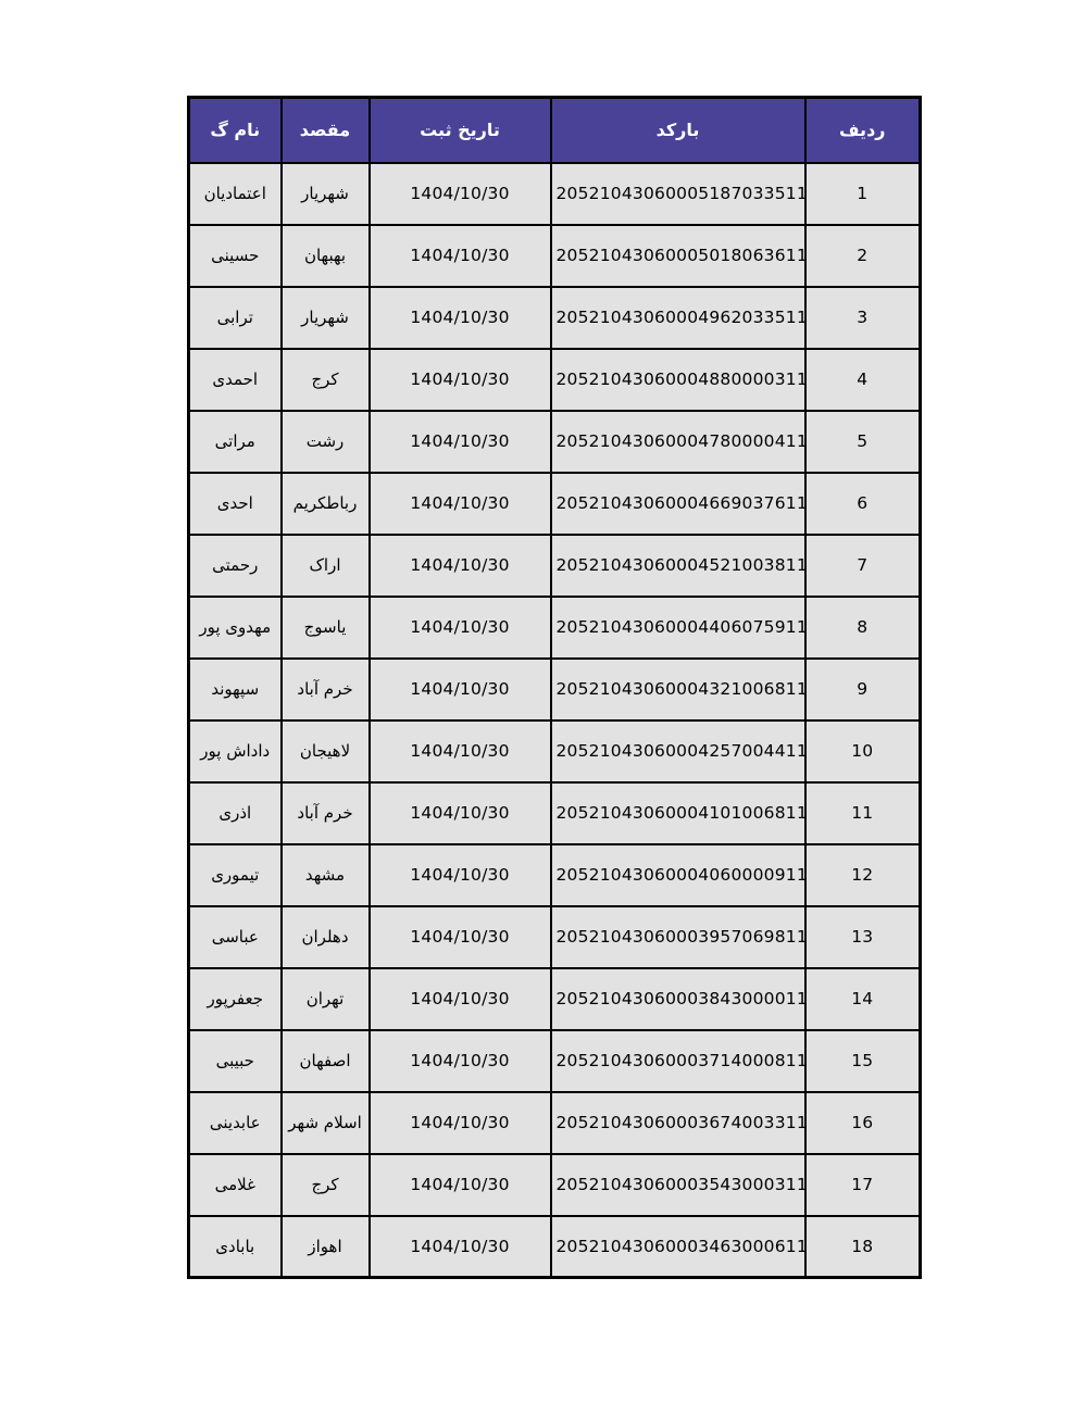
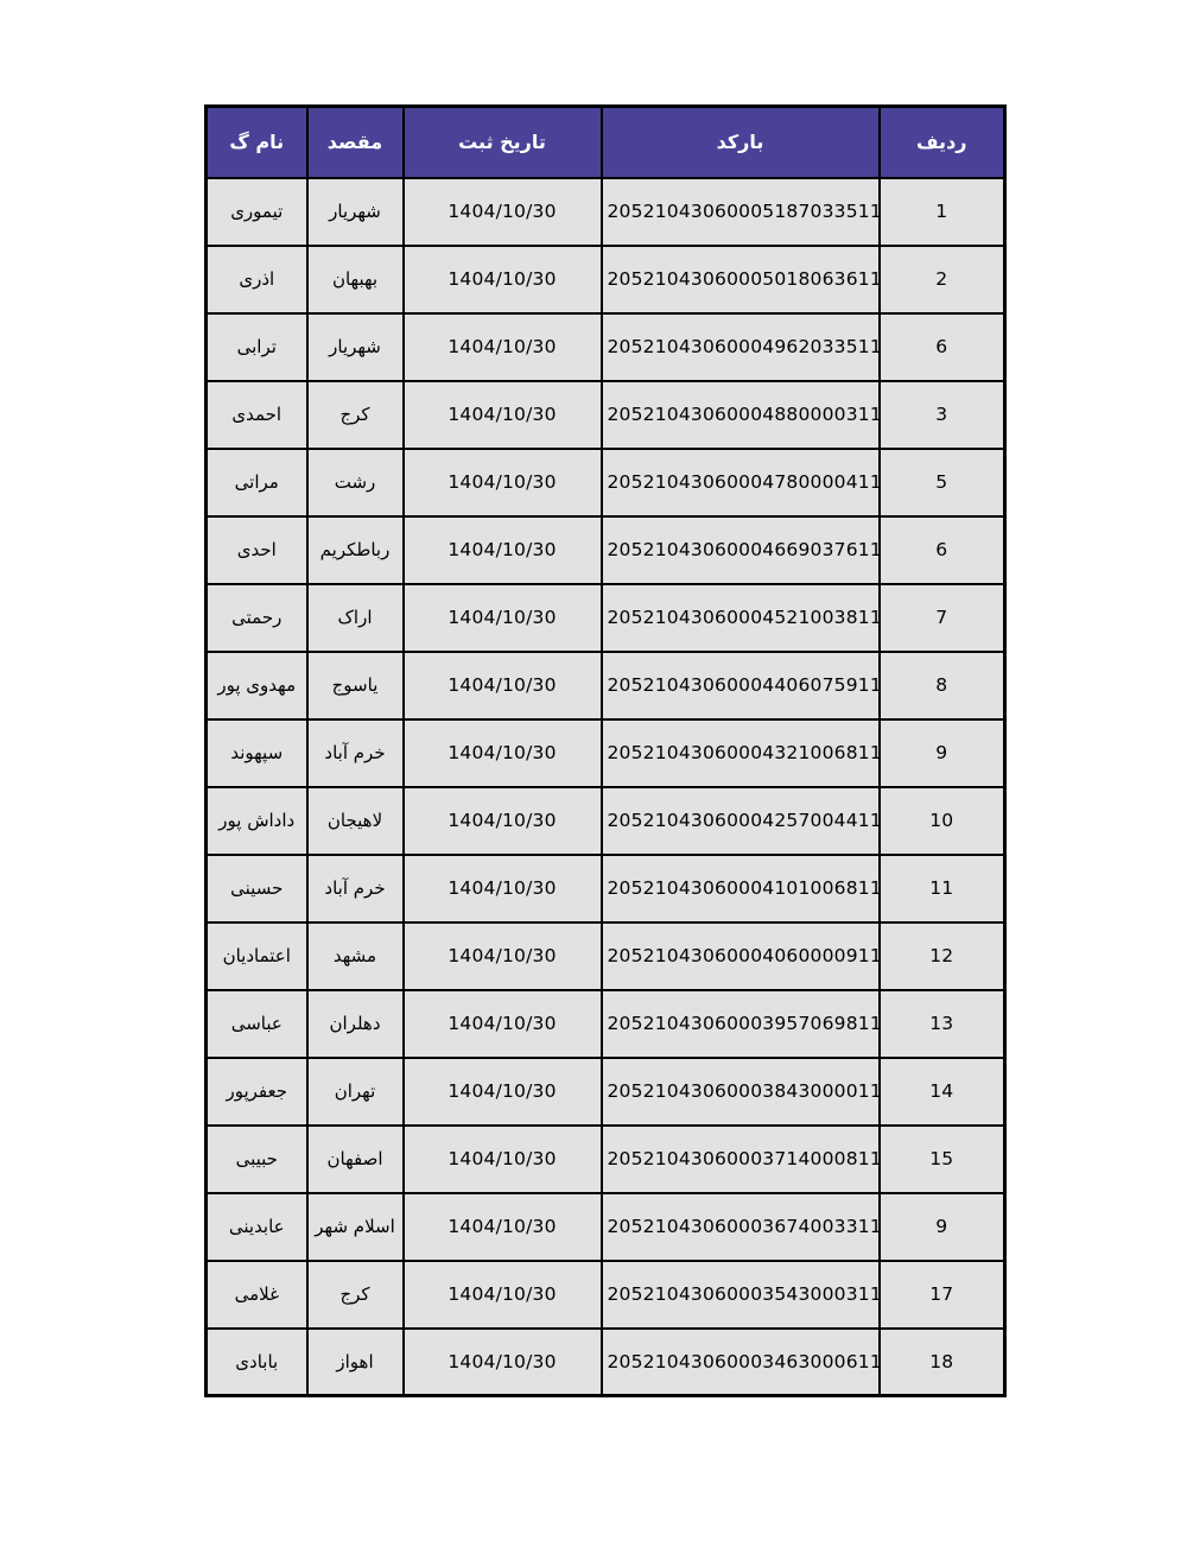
  ردیف	بارکد	تاریخ ثبت	مقصد	نام گ
- 1	20521043060005187033511	1404/10/30	شهریار	اعتمادیان
+ 1	20521043060005187033511	1404/10/30	شهریار	تیموری
- 2	20521043060005018063611	1404/10/30	بهبهان	حسینی
+ 2	20521043060005018063611	1404/10/30	بهبهان	اذری
- 3	20521043060004962033511	1404/10/30	شهریار	ترابی
+ 6	20521043060004962033511	1404/10/30	شهریار	ترابی
- 4	20521043060004880000311	1404/10/30	کرج	احمدی
+ 3	20521043060004880000311	1404/10/30	کرج	احمدی
  5	20521043060004780000411	1404/10/30	رشت	مراتی
  6	20521043060004669037611	1404/10/30	رباطکریم	احدی
  7	20521043060004521003811	1404/10/30	اراک	رحمتی
  8	20521043060004406075911	1404/10/30	یاسوج	مهدوی پور
  9	20521043060004321006811	1404/10/30	خرم آباد	سپهوند
  10	20521043060004257004411	1404/10/30	لاهیجان	داداش پور
- 11	20521043060004101006811	1404/10/30	خرم آباد	اذری
+ 11	20521043060004101006811	1404/10/30	خرم آباد	حسینی
- 12	20521043060004060000911	1404/10/30	مشهد	تیموری
+ 12	20521043060004060000911	1404/10/30	مشهد	اعتمادیان
  13	20521043060003957069811	1404/10/30	دهلران	عباسی
  14	20521043060003843000011	1404/10/30	تهران	جعفرپور
  15	20521043060003714000811	1404/10/30	اصفهان	حبیبی
- 16	20521043060003674003311	1404/10/30	اسلام شهر	عابدینی
+ 9	20521043060003674003311	1404/10/30	اسلام شهر	عابدینی
  17	20521043060003543000311	1404/10/30	کرج	غلامی
  18	20521043060003463000611	1404/10/30	اهواز	بابادی
